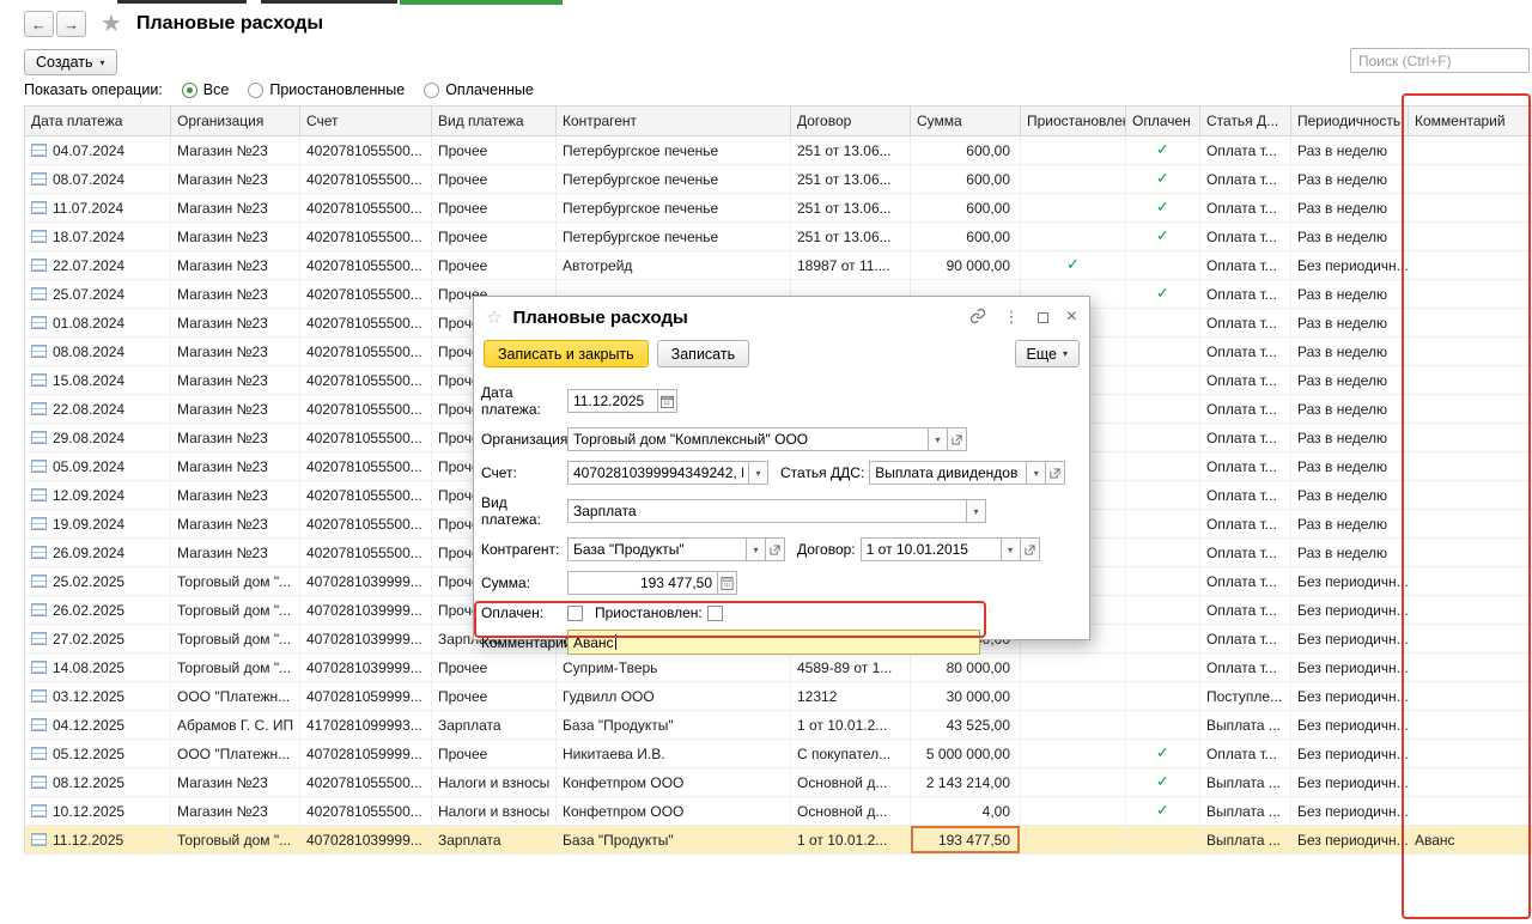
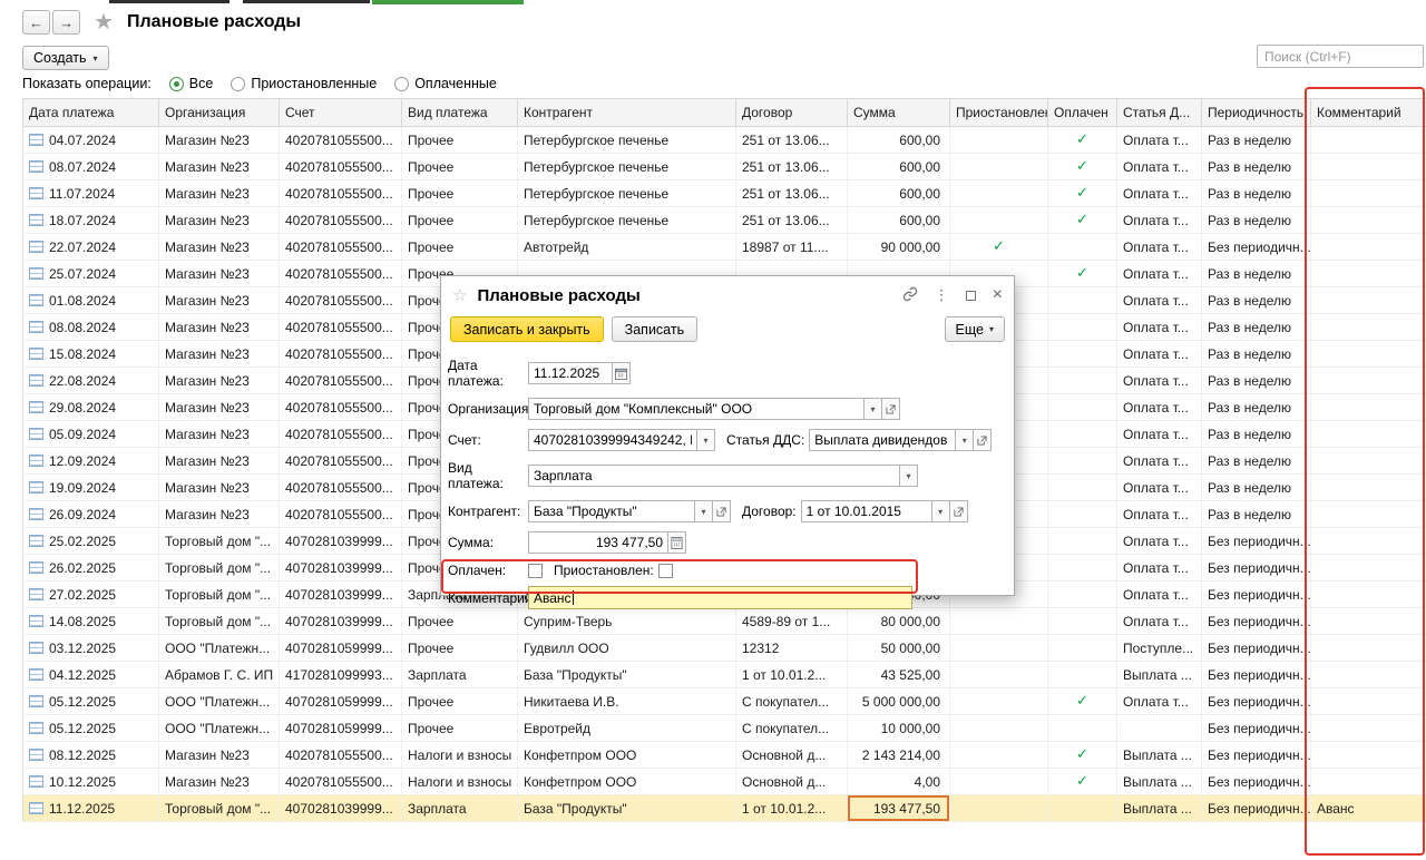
  ←
  →
  ★
  Плановые расходы
  Создать
  ▾
  Поиск (Ctrl+F)
  Показать операции:
  Все
  Приостановленные
  Оплаченные
  Дата платежа	Организация	Счет	Вид платежа	Контрагент	Договор	Сумма	Приостановле	Оплачен	Статья Д...	Периодичность	Комментарий
  04.07.2024	Магазин №23	4020781055500...	Прочее	Петербургское печенье	251 от 13.06...	600,00		✓	Оплата т...	Раз в неделю
  08.07.2024	Магазин №23	4020781055500...	Прочее	Петербургское печенье	251 от 13.06...	600,00		✓	Оплата т...	Раз в неделю
  11.07.2024	Магазин №23	4020781055500...	Прочее	Петербургское печенье	251 от 13.06...	600,00		✓	Оплата т...	Раз в неделю
  18.07.2024	Магазин №23	4020781055500...	Прочее	Петербургское печенье	251 от 13.06...	600,00		✓	Оплата т...	Раз в неделю
  22.07.2024	Магазин №23	4020781055500...	Прочее	Автотрейд	18987 от 11....	90 000,00	✓		Оплата т...	Без периодичн...
  25.07.2024	Магазин №23	4020781055500...	Прочее					✓	Оплата т...	Раз в неделю
  01.08.2024	Магазин №23	4020781055500...	Проч						Оплата т...	Раз в неделю
  08.08.2024	Магазин №23	4020781055500...	Проч						Оплата т...	Раз в неделю
  15.08.2024	Магазин №23	4020781055500...	Проч						Оплата т...	Раз в неделю
  22.08.2024	Магазин №23	4020781055500...	Проч						Оплата т...	Раз в неделю
  29.08.2024	Магазин №23	4020781055500...	Проч						Оплата т...	Раз в неделю
  05.09.2024	Магазин №23	4020781055500...	Проч						Оплата т...	Раз в неделю
  12.09.2024	Магазин №23	4020781055500...	Проч						Оплата т...	Раз в неделю
  19.09.2024	Магазин №23	4020781055500...	Проч						Оплата т...	Раз в неделю
  26.09.2024	Магазин №23	4020781055500...	Проч						Оплата т...	Раз в неделю
  25.02.2025	Торговый дом "...	4070281039999...	Проч						Оплата т...	Без периодичн...
  26.02.2025	Торговый дом "...	4070281039999...	Проч						Оплата т...	Без периодичн...
  14.08.2025	Торговый дом "...	4070281039999...	Прочее	Суприм-Тверь	4589-89 от 1...	80 000,00			Оплата т...	Без периодичн...
- 03.12.2025	ООО "Платежн...	4070281059999...	Прочее	Гудвилл ООО	12312	30 000,00			Поступле...	Без периодичн...
+ 03.12.2025	ООО "Платежн...	4070281059999...	Прочее	Гудвилл ООО	12312	50 000,00			Поступле...	Без периодичн...
  04.12.2025	Абрамов Г. С. ИП	4170281099993...	Зарплата	База "Продукты"	1 от 10.01.2...	43 525,00			Выплата ...	Без периодичн...
  05.12.2025	ООО "Платежн...	4070281059999...	Прочее	Никитаева И.В.	С покупател...	5 000 000,00		✓	Оплата т...	Без периодичн...
+ 05.12.2025	ООО "Платежн...	4070281059999...	Прочее	Евротрейд	С покупател...	10 000,00				Без периодичн...
  08.12.2025	Магазин №23	4020781055500...	Налоги и взносы	Конфетпром ООО	Основной д...	2 143 214,00		✓	Выплата ...	Без периодичн...
  10.12.2025	Магазин №23	4020781055500...	Налоги и взносы	Конфетпром ООО	Основной д...	4,00		✓	Выплата ...	Без периодичн...
  11.12.2025	Торговый дом "...	4070281039999...	Зарплата	База "Продукты"	1 от 10.01.2...	193 477,50			Выплата ...	Без периодичн...	Аванс
  ☆
  Плановые расходы
  ⋮
  ×
  Записать и закрыть
  Записать
  Еще
  ▾
  Дата платежа:
  11.12.2025
  Организация
  Торговый дом "Комплексный" ООО
  ▾
  Счет:
  40702810399994349242,
  ▾
  Статья ДДС:
  Выплата дивидендов
  ▾
  Вид платежа:
  Зарплата
  ▾
  Контрагент:
  База "Продукты"
  ▾
  Договор:
  1 от 10.01.2015
  ▾
  Сумма:
  193 477,50
  Оплачен:
  Приостановлен:
  Комментари
  Аванс
